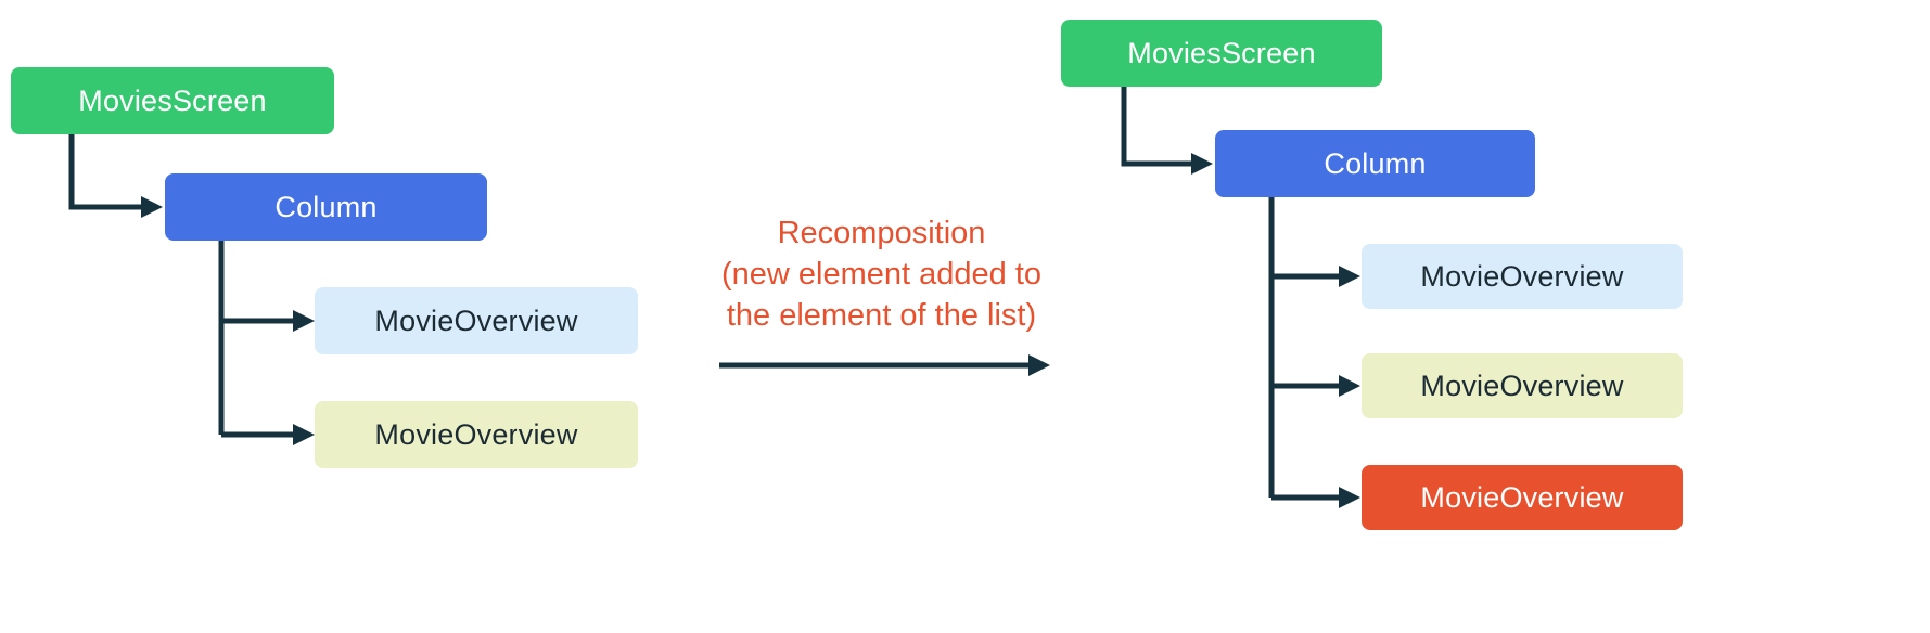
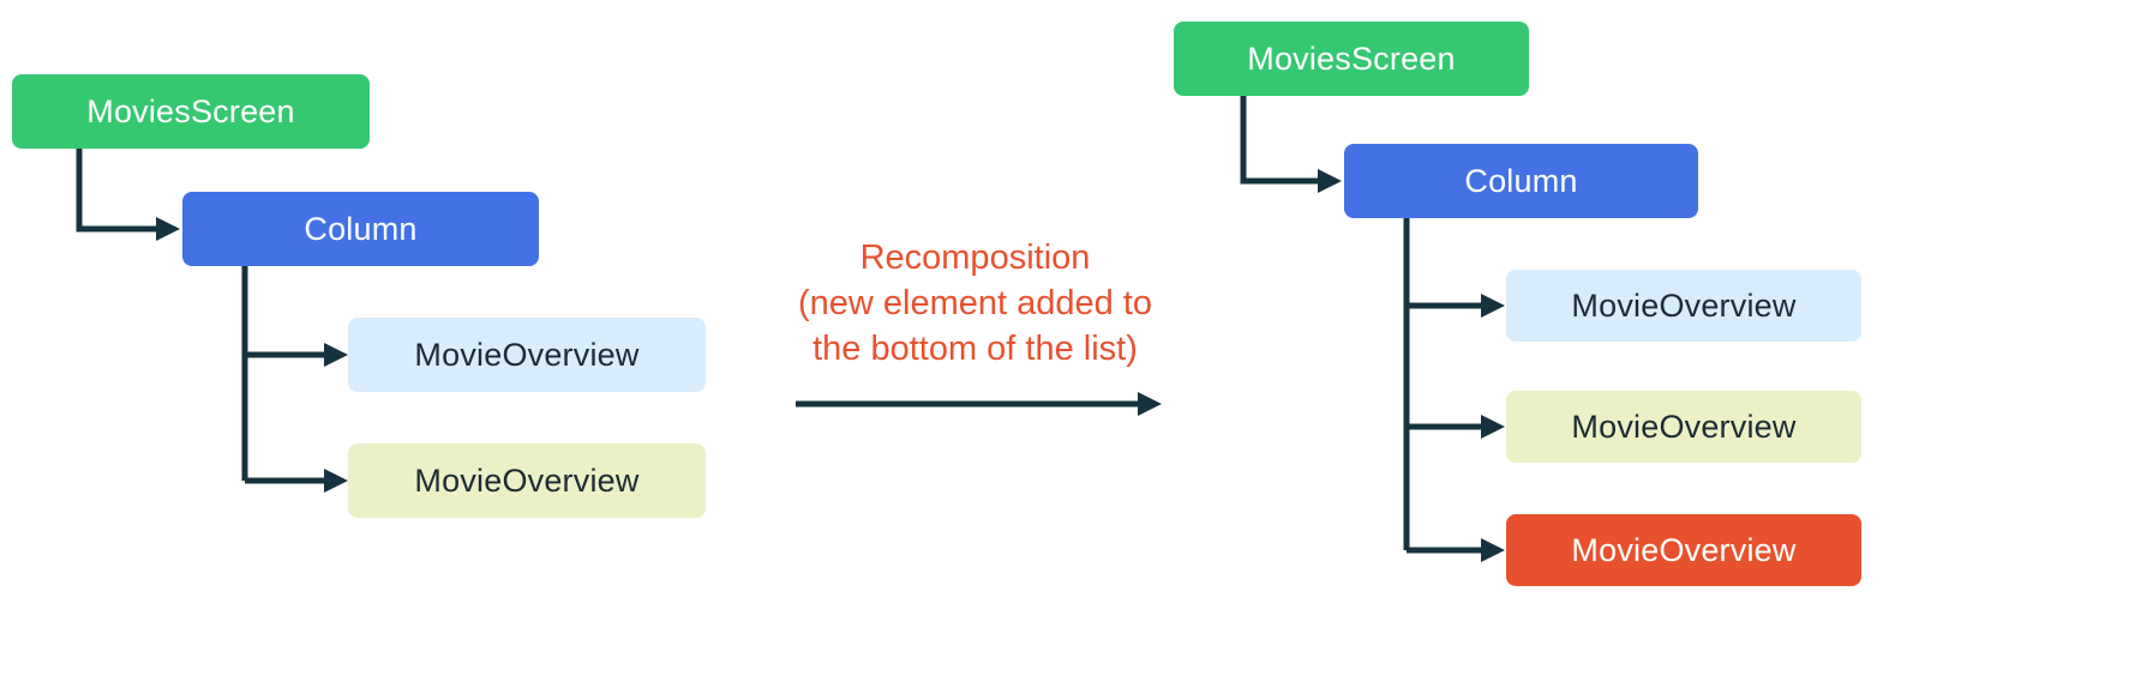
  MoviesScreen
  Column
  MovieOverview
  MovieOverview
  Recomposition
  (new element added to
- the element of the list)
+ the bottom of the list)
  MoviesScreen
  Column
  MovieOverview
  MovieOverview
  MovieOverview
